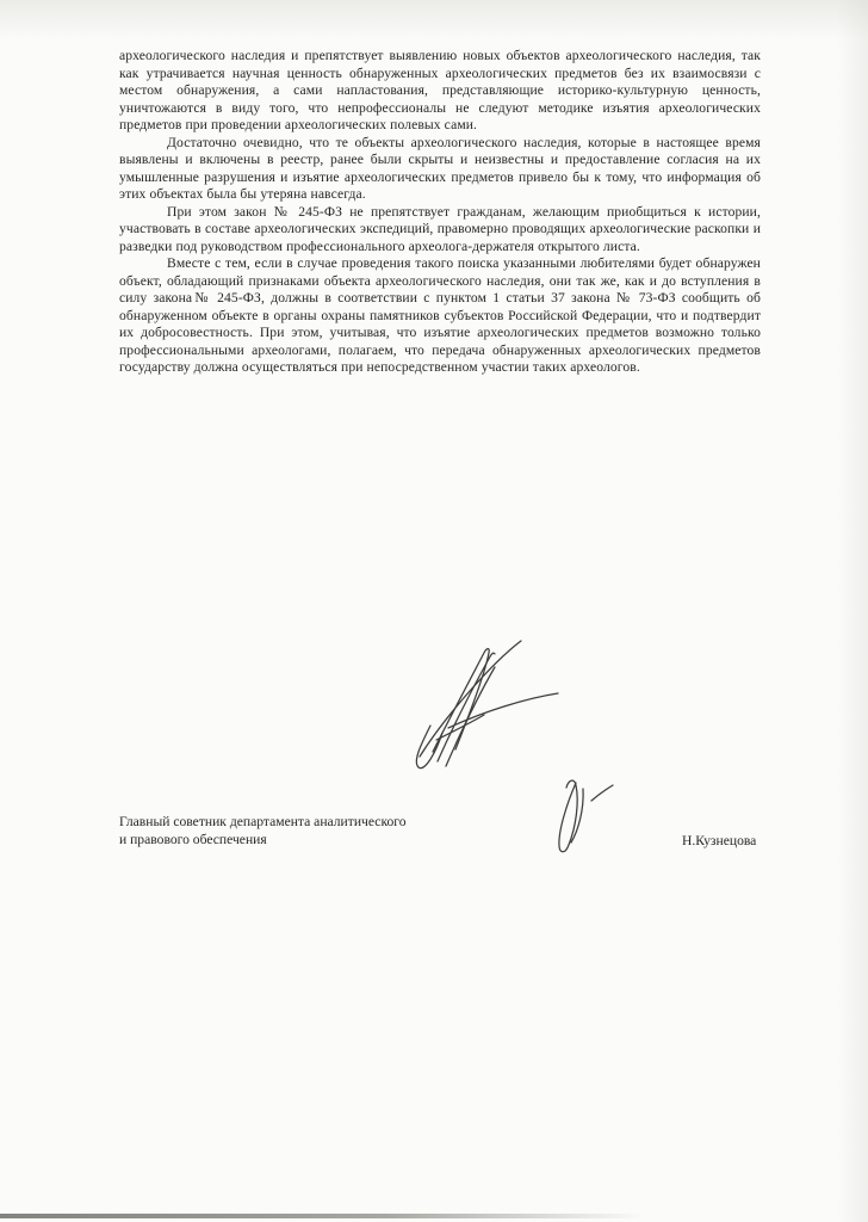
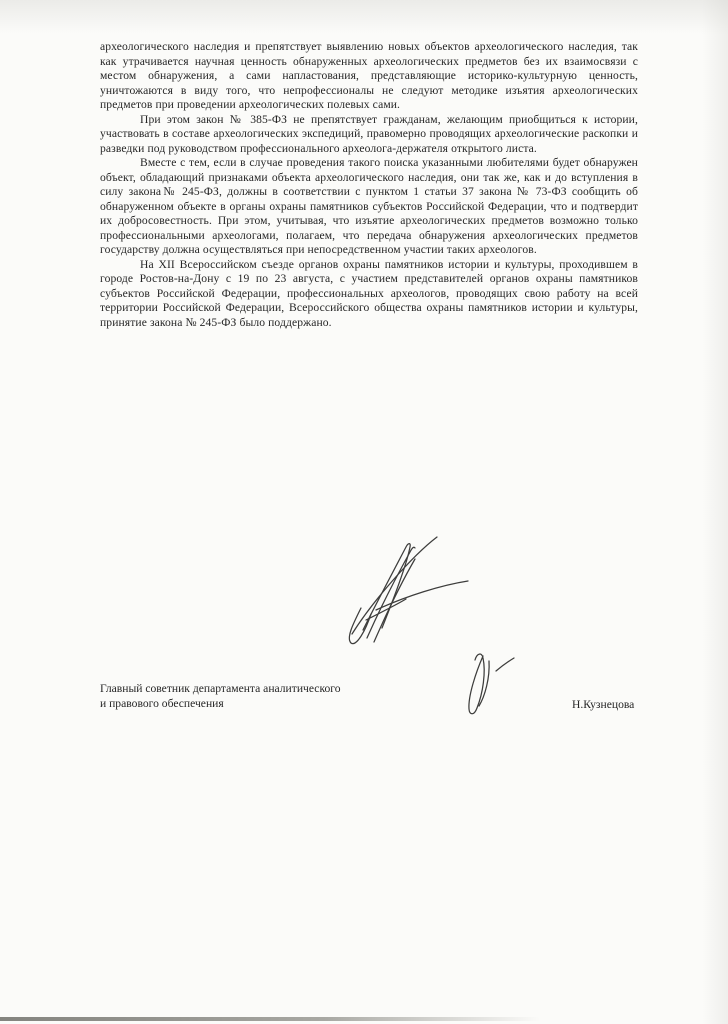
  археологического наследия и препятствует выявлению новых объектов археологического наследия, так как утрачивается научная ценность обнаруженных археологических предметов без их взаимосвязи с местом обнаружения, а сами напластования, представляющие историко-культурную ценность, уничтожаются в виду того, что непрофессионалы не следуют методике изъятия археологических предметов при проведении археологических полевых сами.
- Достаточно очевидно, что те объекты археологического наследия, которые в настоящее время выявлены и включены в реестр, ранее были скрыты и неизвестны и предоставление согласия на их умышленные разрушения и изъятие археологических предметов привело бы к тому, что информация об этих объектах была бы утеряна навсегда.
- При этом закон № 245-ФЗ не препятствует гражданам, желающим приобщиться к истории, участвовать в составе археологических экспедиций, правомерно проводящих археологические раскопки и разведки под руководством профессионального археолога-держателя открытого листа.
+ При этом закон № 385-ФЗ не препятствует гражданам, желающим приобщиться к истории, участвовать в составе археологических экспедиций, правомерно проводящих археологические раскопки и разведки под руководством профессионального археолога-держателя открытого листа.
- Вместе с тем, если в случае проведения такого поиска указанными любителями будет обнаружен объект, обладающий признаками объекта археологического наследия, они так же, как и до вступления в силу закона№ 245-ФЗ, должны в соответствии с пунктом 1 статьи 37 закона № 73-ФЗ сообщить об обнаруженном объекте в органы охраны памятников субъектов Российской Федерации, что и подтвердит их добросовестность. При этом, учитывая, что изъятие археологических предметов возможно только профессиональными археологами, полагаем, что передача обнаруженных археологических предметов государству должна осуществляться при непосредственном участии таких археологов.
+ Вместе с тем, если в случае проведения такого поиска указанными любителями будет обнаружен объект, обладающий признаками объекта археологического наследия, они так же, как и до вступления в силу закона№ 245-ФЗ, должны в соответствии с пунктом 1 статьи 37 закона № 73-ФЗ сообщить об обнаруженном объекте в органы охраны памятников субъектов Российской Федерации, что и подтвердит их добросовестность. При этом, учитывая, что изъятие археологических предметов возможно только профессиональными археологами, полагаем, что передача обнаружения археологических предметов государству должна осуществляться при непосредственном участии таких археологов.
+ На XII Всероссийском съезде органов охраны памятников истории и культуры, проходившем в городе Ростов-на-Дону с 19 по 23 августа, с участием представителей органов охраны памятников субъектов Российской Федерации, профессиональных археологов, проводящих свою работу на всей территории Российской Федерации, Всероссийского общества охраны памятников истории и культуры, принятие закона № 245-ФЗ было поддержано.
  Главный советник департамента аналитического
  и правового обеспечения
  Н.Кузнецова
